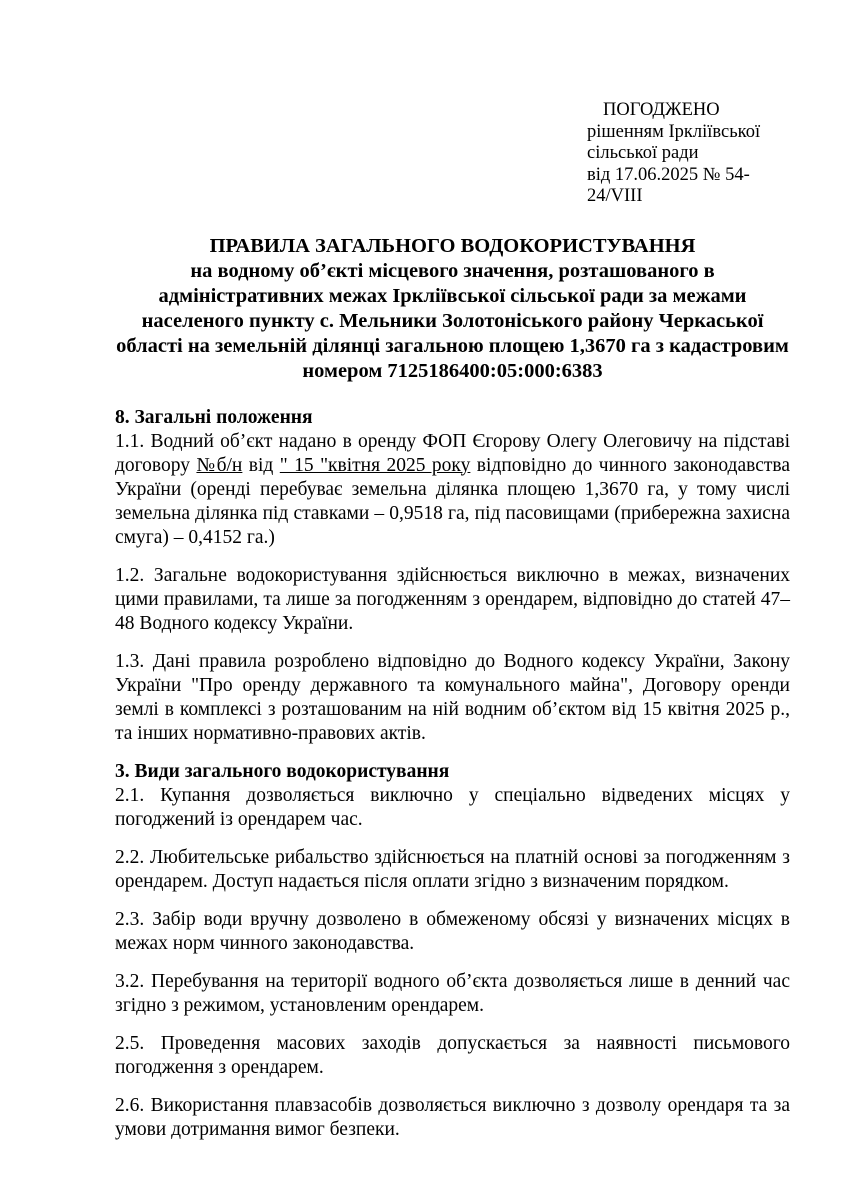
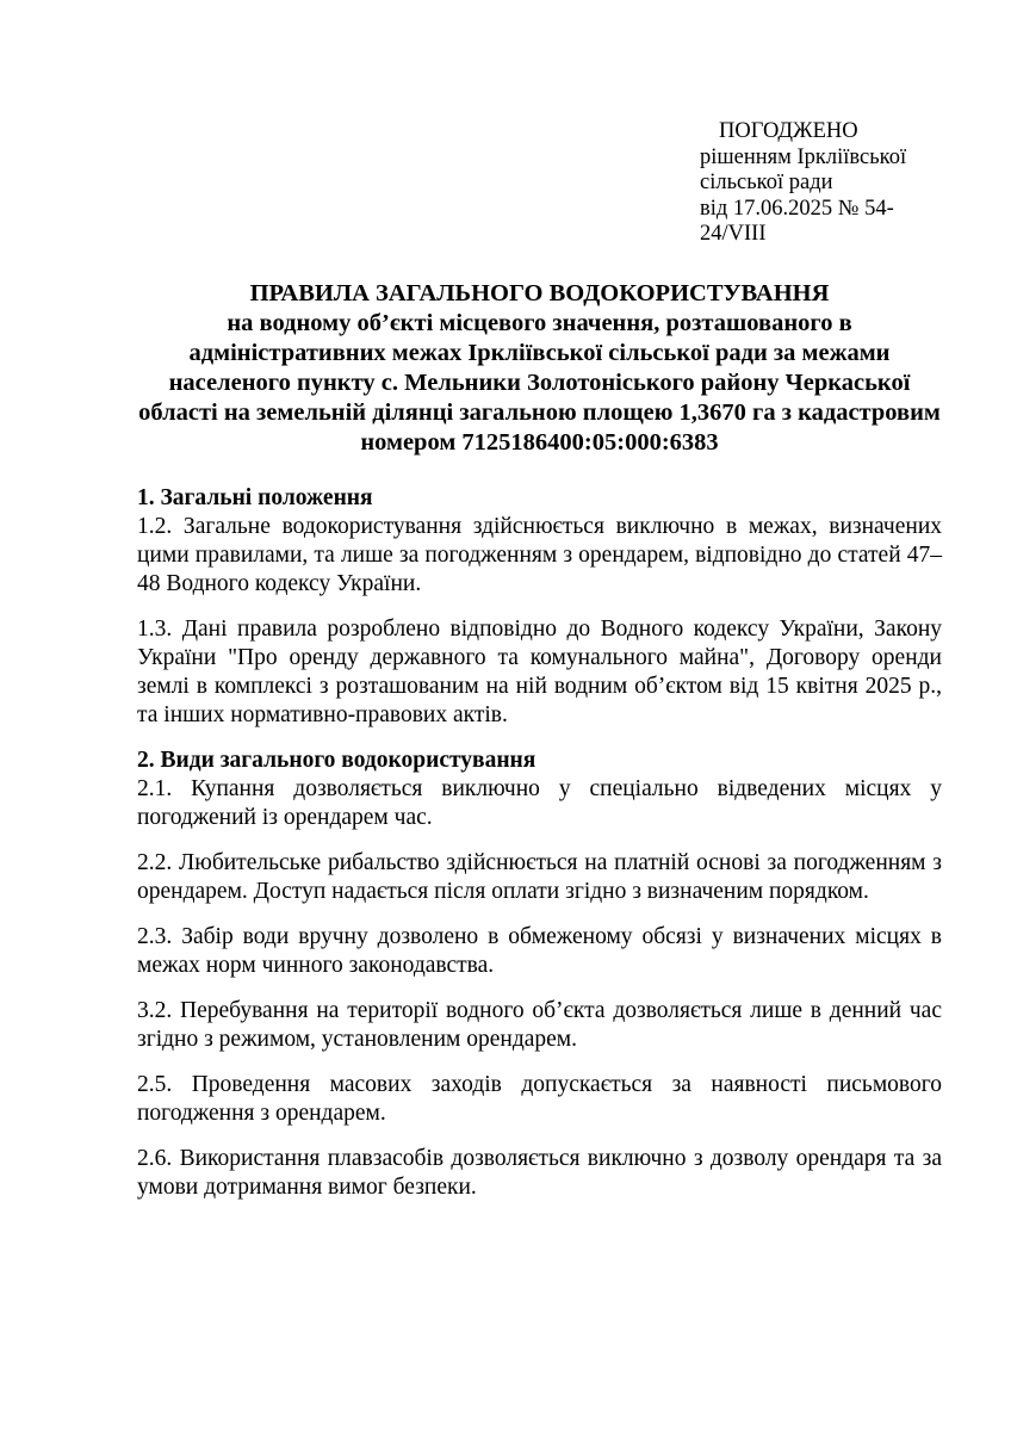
  ПОГОДЖЕНО
  рішенням Іркліївської
  сільської ради
  від 17.06.2025 № 54-24/VIII
  ПРАВИЛА ЗАГАЛЬНОГО ВОДОКОРИСТУВАННЯ
  на водному об’єкті місцевого значення, розташованого в адміністративних межах Іркліївської сільської ради за межами населеного пункту с. Мельники Золотоніського району Черкаської області на земельній ділянці загальною площею 1,3670 га з кадастровим номером 7125186400:05:000:6383
- 8. Загальні положення
+ 1. Загальні положення
- 1.1. Водний об’єкт надано в оренду ФОП Єгорову Олегу Олеговичу на підставі договору №б/н від " 15 "квітня 2025 року відповідно до чинного законодавства України (оренді перебуває земельна ділянка площею 1,3670 га, у тому числі земельна ділянка під ставками – 0,9518 га, під пасовищами (прибережна захисна смуга) – 0,4152 га.)
  1.2. Загальне водокористування здійснюється виключно в межах, визначених цими правилами, та лише за погодженням з орендарем, відповідно до статей 47–48 Водного кодексу України.
  1.3. Дані правила розроблено відповідно до Водного кодексу України, Закону України "Про оренду державного та комунального майна", Договору оренди землі в комплексі з розташованим на ній водним об’єктом від 15 квітня 2025 р., та інших нормативно-правових актів.
- 3. Види загального водокористування
+ 2. Види загального водокористування
  2.1. Купання дозволяється виключно у спеціально відведених місцях у погоджений із орендарем час.
  2.2. Любительське рибальство здійснюється на платній основі за погодженням з орендарем. Доступ надається після оплати згідно з визначеним порядком.
  2.3. Забір води вручну дозволено в обмеженому обсязі у визначених місцях в межах норм чинного законодавства.
  3.2. Перебування на території водного об’єкта дозволяється лише в денний час згідно з режимом, установленим орендарем.
  2.5. Проведення масових заходів допускається за наявності письмового погодження з орендарем.
  2.6. Використання плавзасобів дозволяється виключно з дозволу орендаря та за умови дотримання вимог безпеки.
